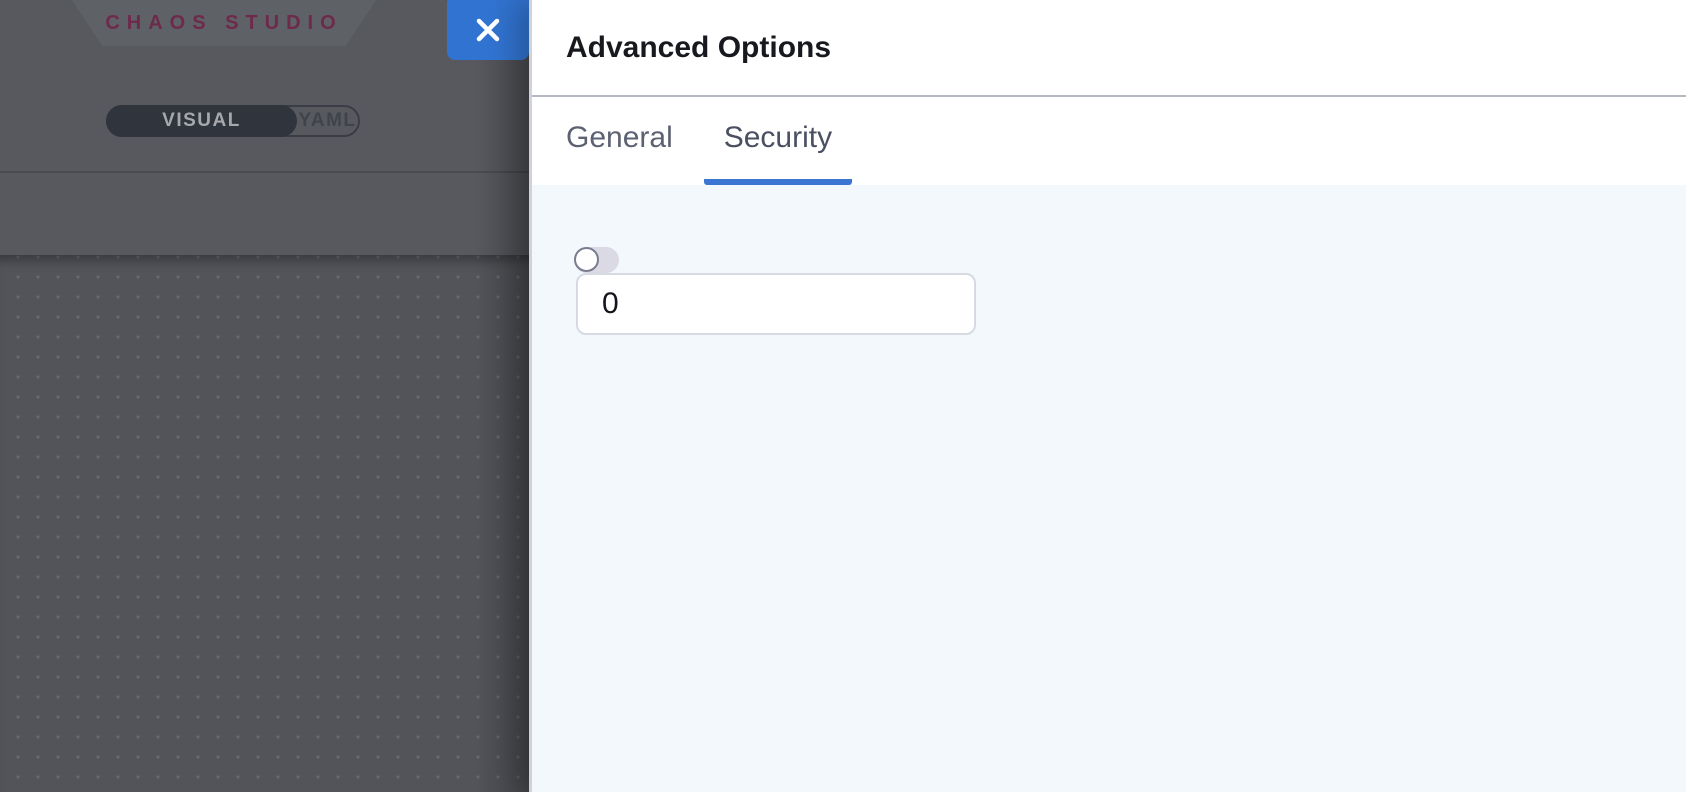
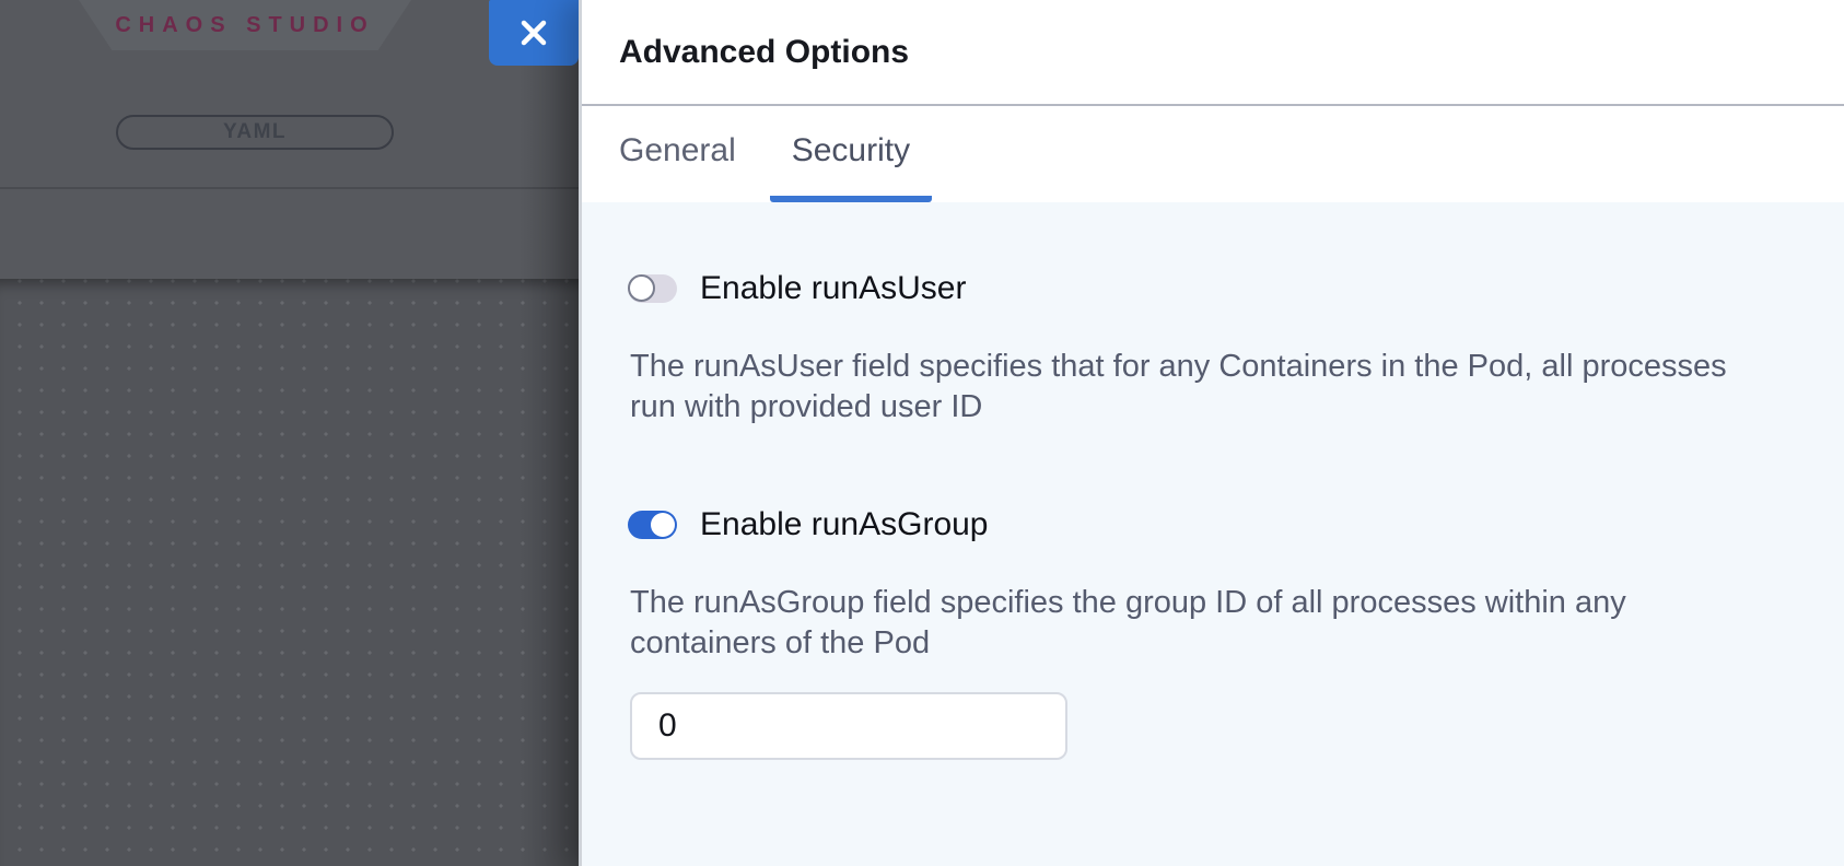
  CHAOS STUDIO
- VISUAL
  YAML
  Advanced Options
  General
  Security
+ Enable runAsUser
+ The runAsUser field specifies that for any Containers in the Pod, all processes
+ run with provided user ID
+ Enable runAsGroup
+ The runAsGroup field specifies the group ID of all processes within any
+ containers of the Pod
  0
